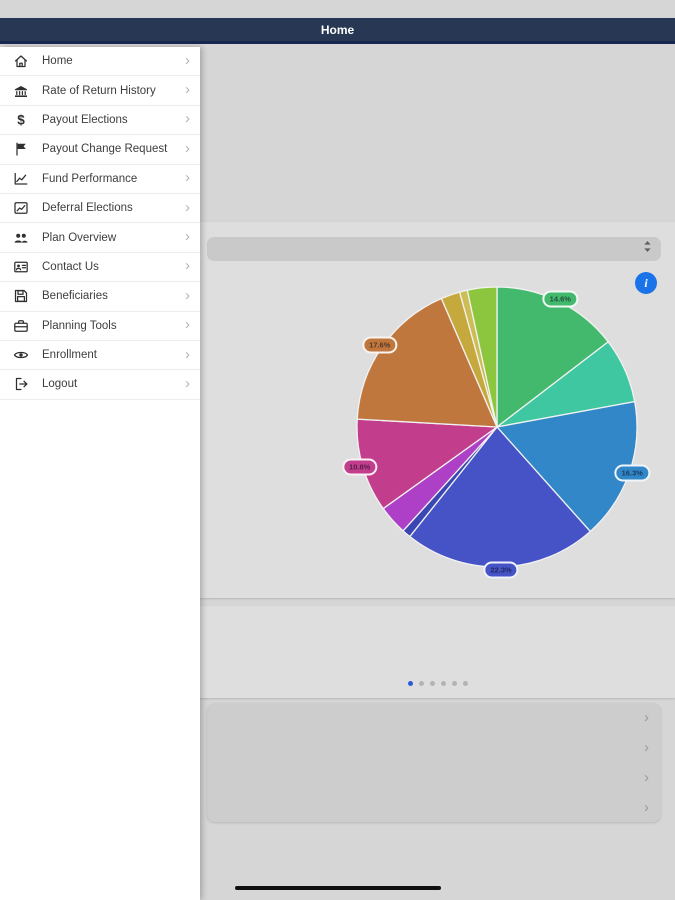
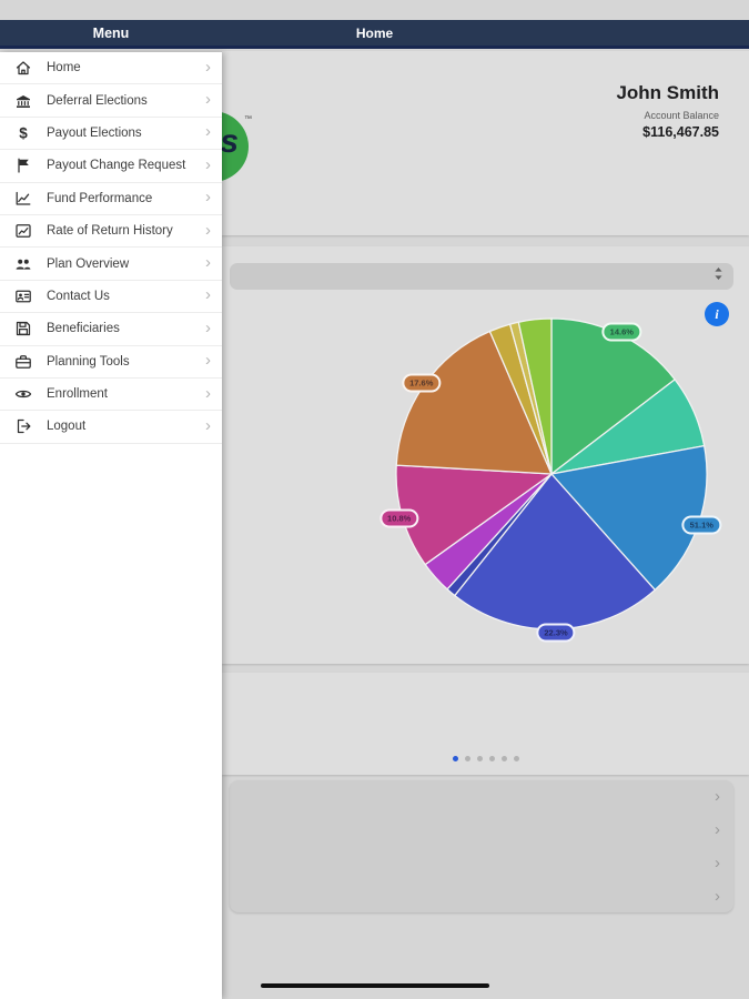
  Home
+ Menu
+ s
+ John Smith
+ Account Balance
+ $116,467.85
  i
  ›
  ›
  ›
  ›
  14.6%
- 16.3%
+ 51.1%
  22.3%
  10.8%
  17.6%
  Home
  ›
- Rate of Return History
+ Deferral Elections
  ›
  $
  Payout Elections
  ›
  Payout Change Request
  ›
  Fund Performance
  ›
- Deferral Elections
+ Rate of Return History
  ›
  Plan Overview
  ›
  Contact Us
  ›
  Beneficiaries
  ›
  Planning Tools
  ›
  Enrollment
  ›
  Logout
  ›
